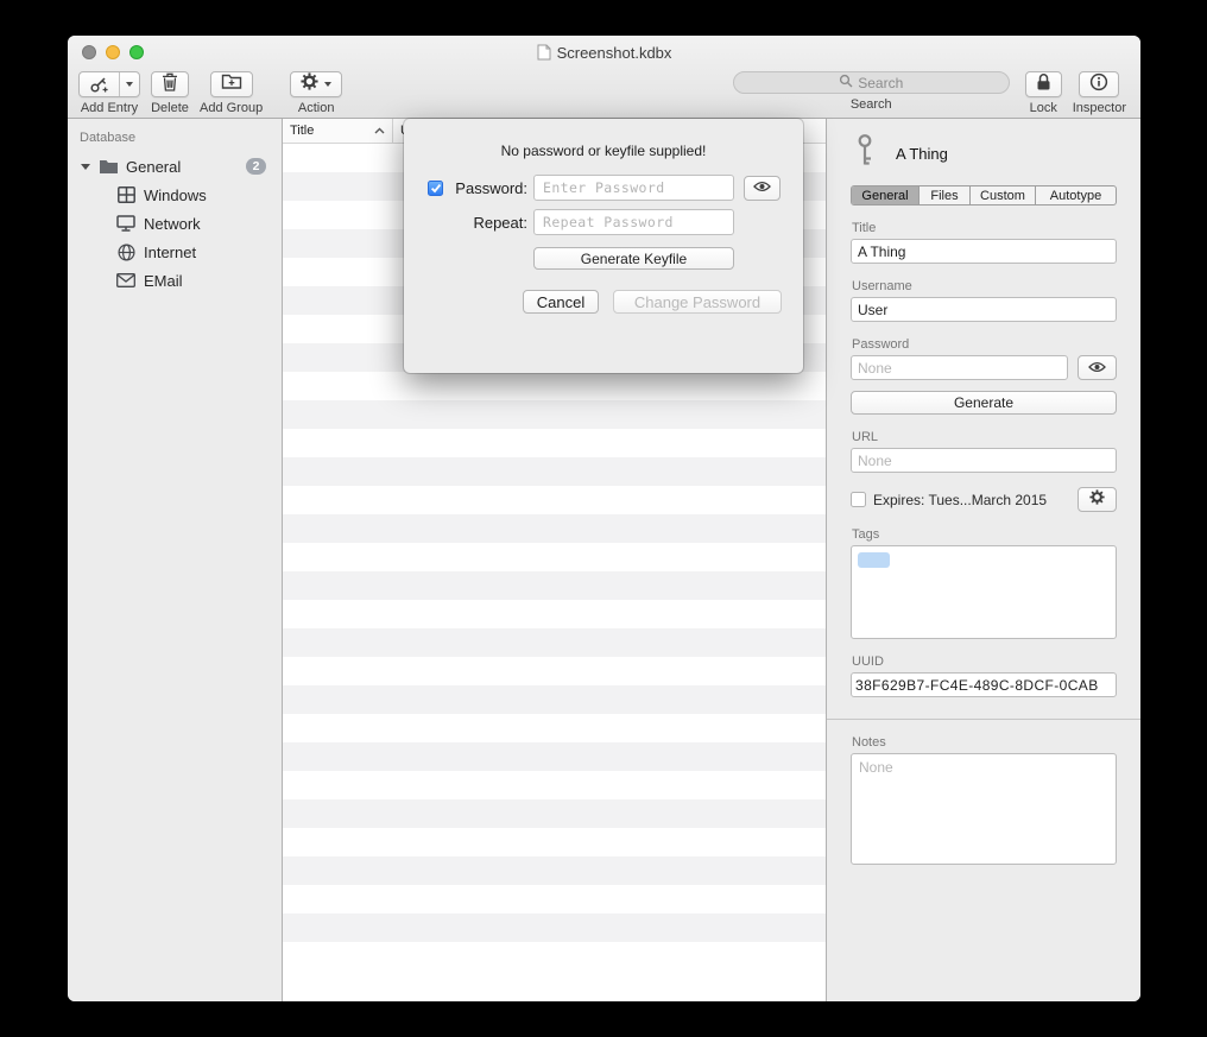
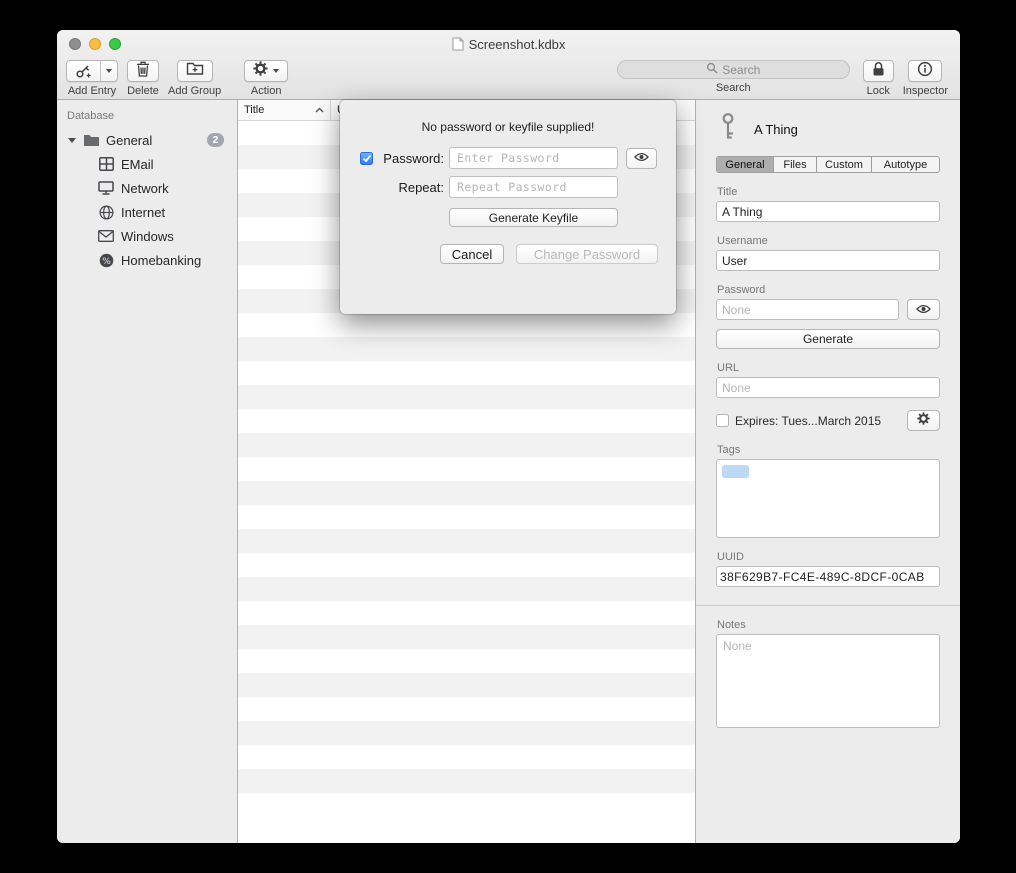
  Screenshot.kdbx
  Add Entry
  Delete
  Add Group
  Action
  Search
  Search
  Lock
  Inspector
  Database
  General
  2
- Windows
+ EMail
  Network
  Internet
- EMail
+ Windows
+ %
+ Homebanking
  Title
  A Thing
  General
  Files
  Custom
  Autotype
  Title
  A Thing
  Username
  User
  Password
  None
  Generate
  URL
  None
  Expires: Tues...March 2015
  Tags
  UUID
  38F629B7-FC4E-489C-8DCF-0CAB
  Notes
  None
  No password or keyfile supplied!
  Password:
  Enter Password
  Repeat:
  Repeat Password
  Generate Keyfile
  Cancel
  Change Password
